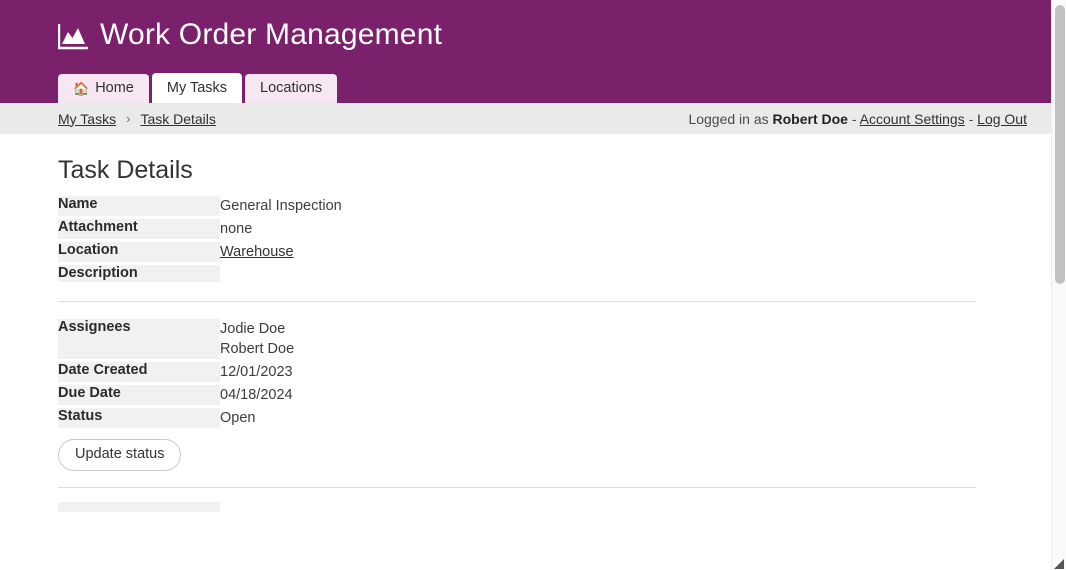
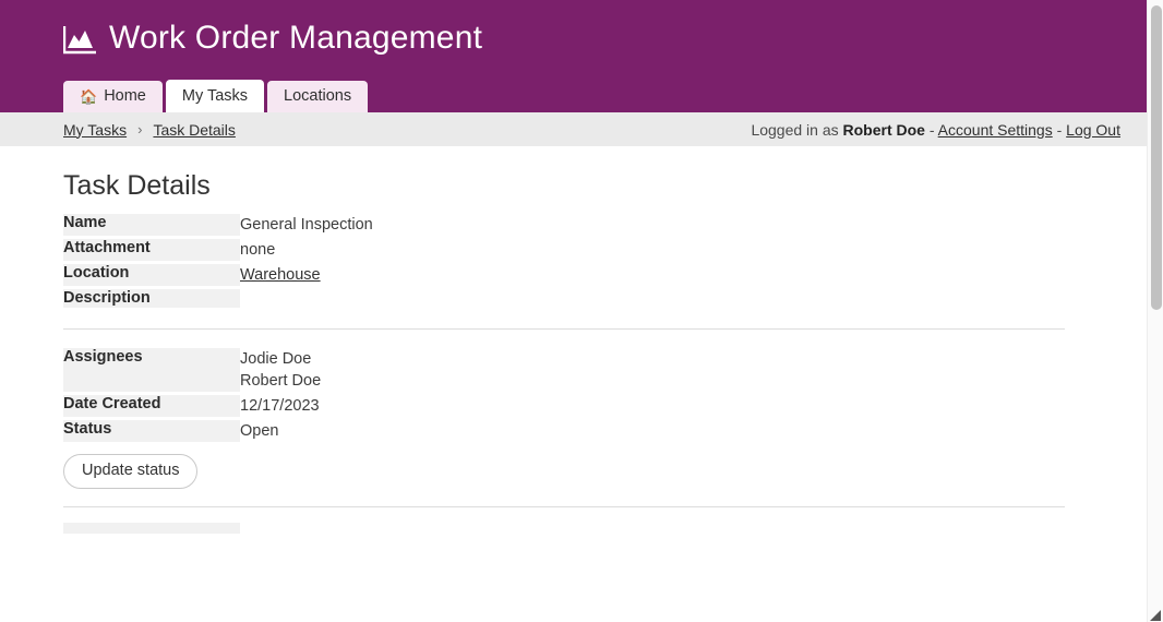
  Work Order Management
  🏠
  Home
  My Tasks
  Locations
  My Tasks
  ›
  Task Details
  Logged in as Robert Doe - Account Settings - Log Out
  Task Details
  Name	General Inspection
  Attachment	none
  Location	Warehouse
  Description
  Assignees	Jodie Doe Robert Doe
- Date Created	12/01/2023
+ Date Created	12/17/2023
- Due Date	04/18/2024
  Status	Open
  Update status
